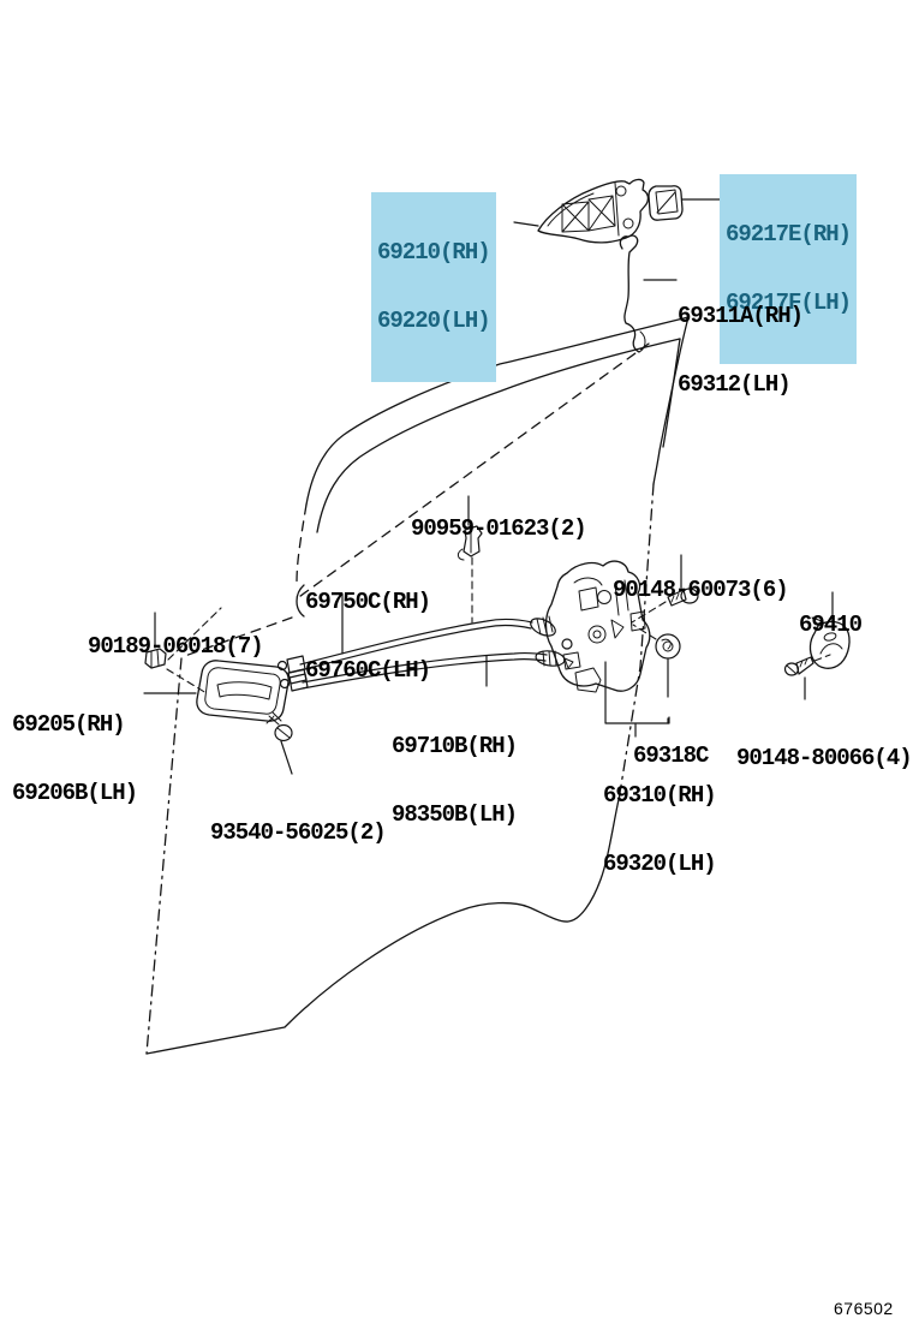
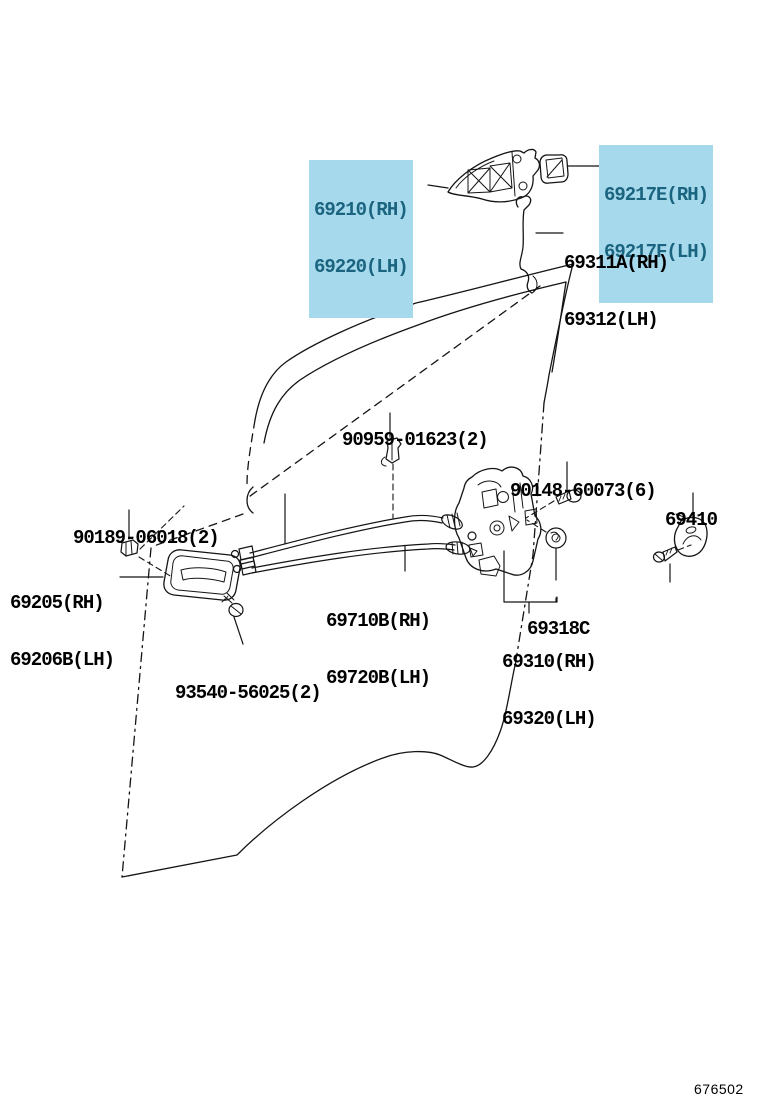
  69210(RH)
  69220(LH)
  69217E(RH)
  69217F(LH)
  69311A(RH)
  69312(LH)
  90959-01623(2)
- 69750C(RH)
- 69760C(LH)
  90148-60073(6)
  69410
- 90189-06018(7)
+ 90189-06018(2)
  69205(RH)
  69206B(LH)
  69710B(RH)
- 98350B(LH)
+ 69720B(LH)
  69318C
- 90148-80066(4)
  69310(RH)
  69320(LH)
  93540-56025(2)
  676502
